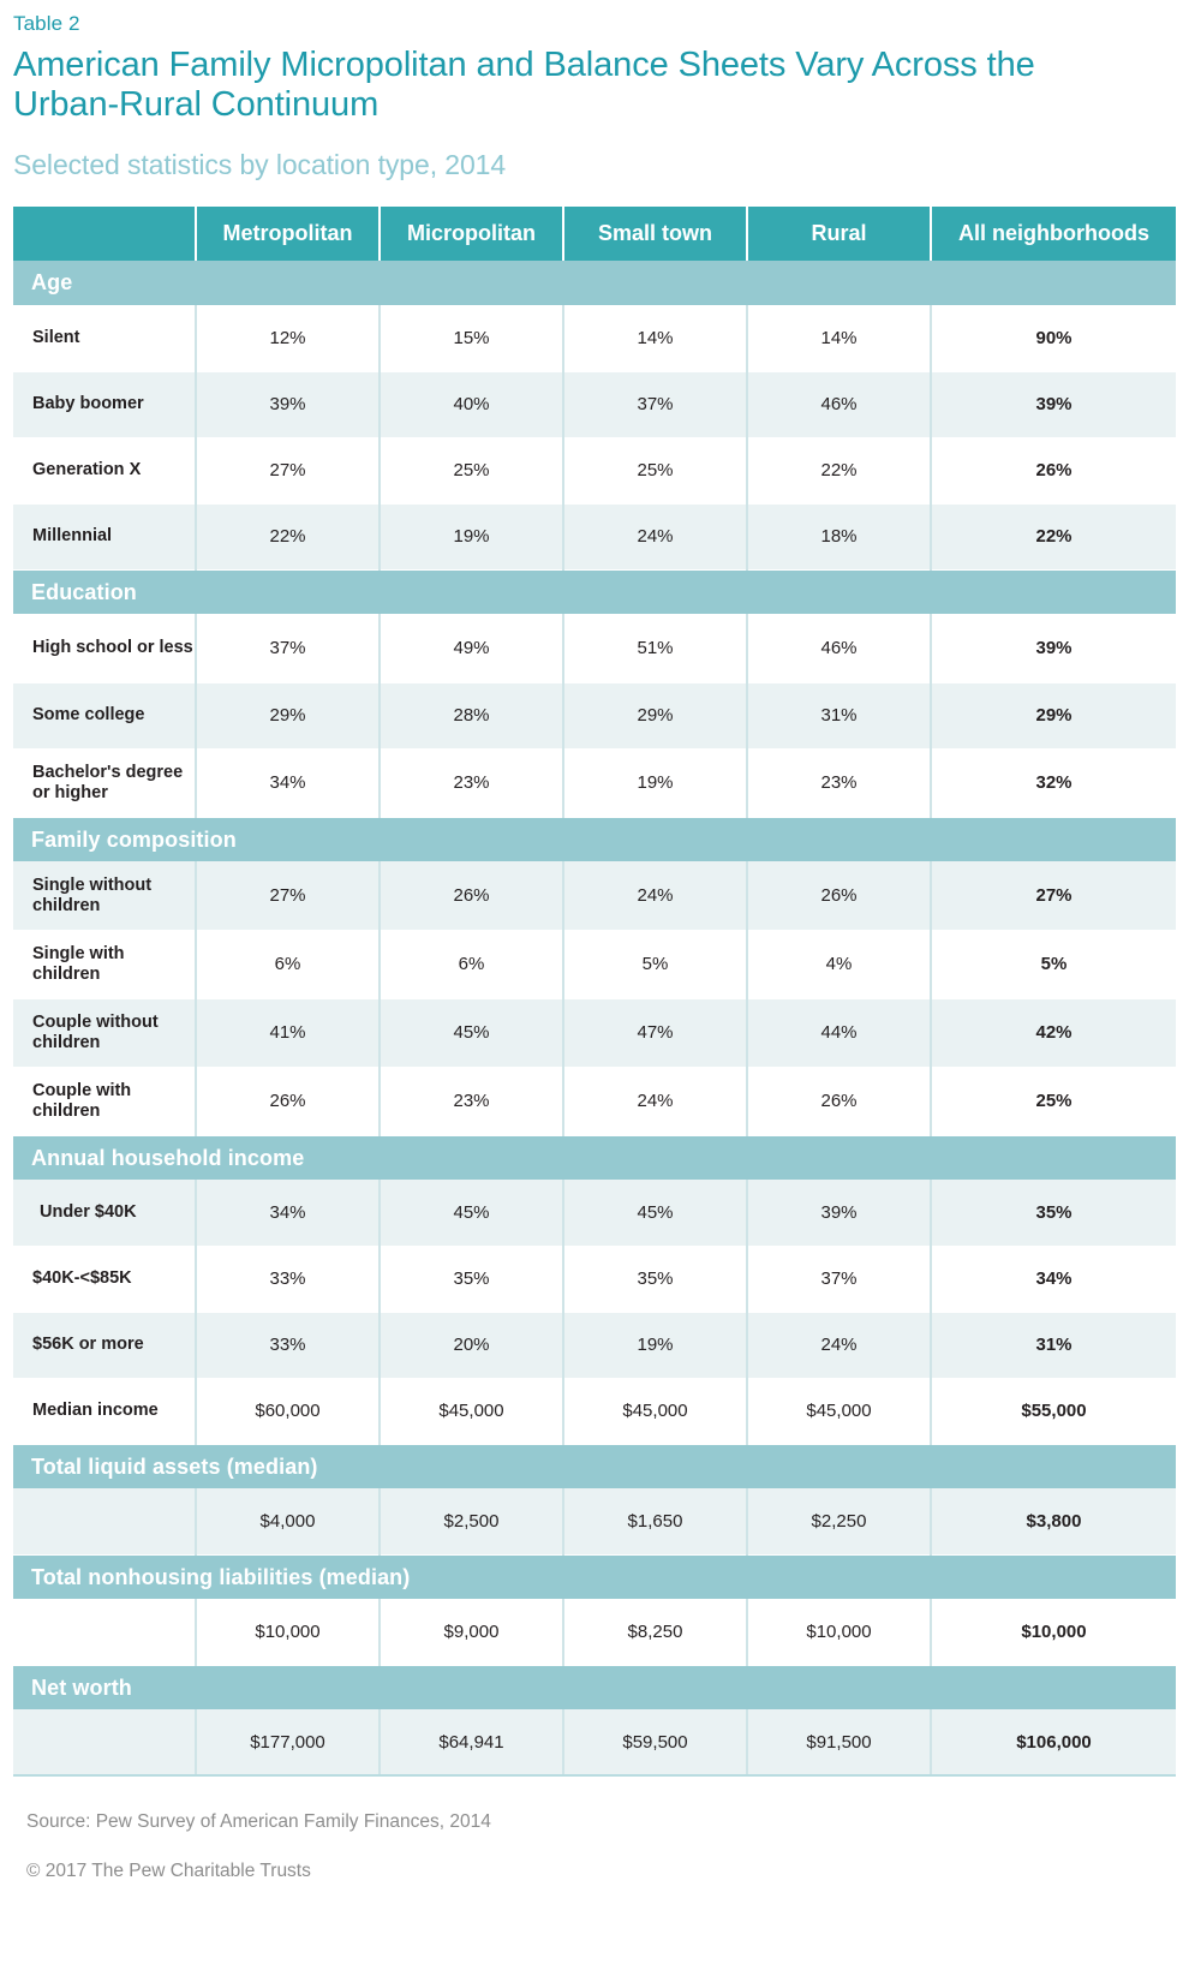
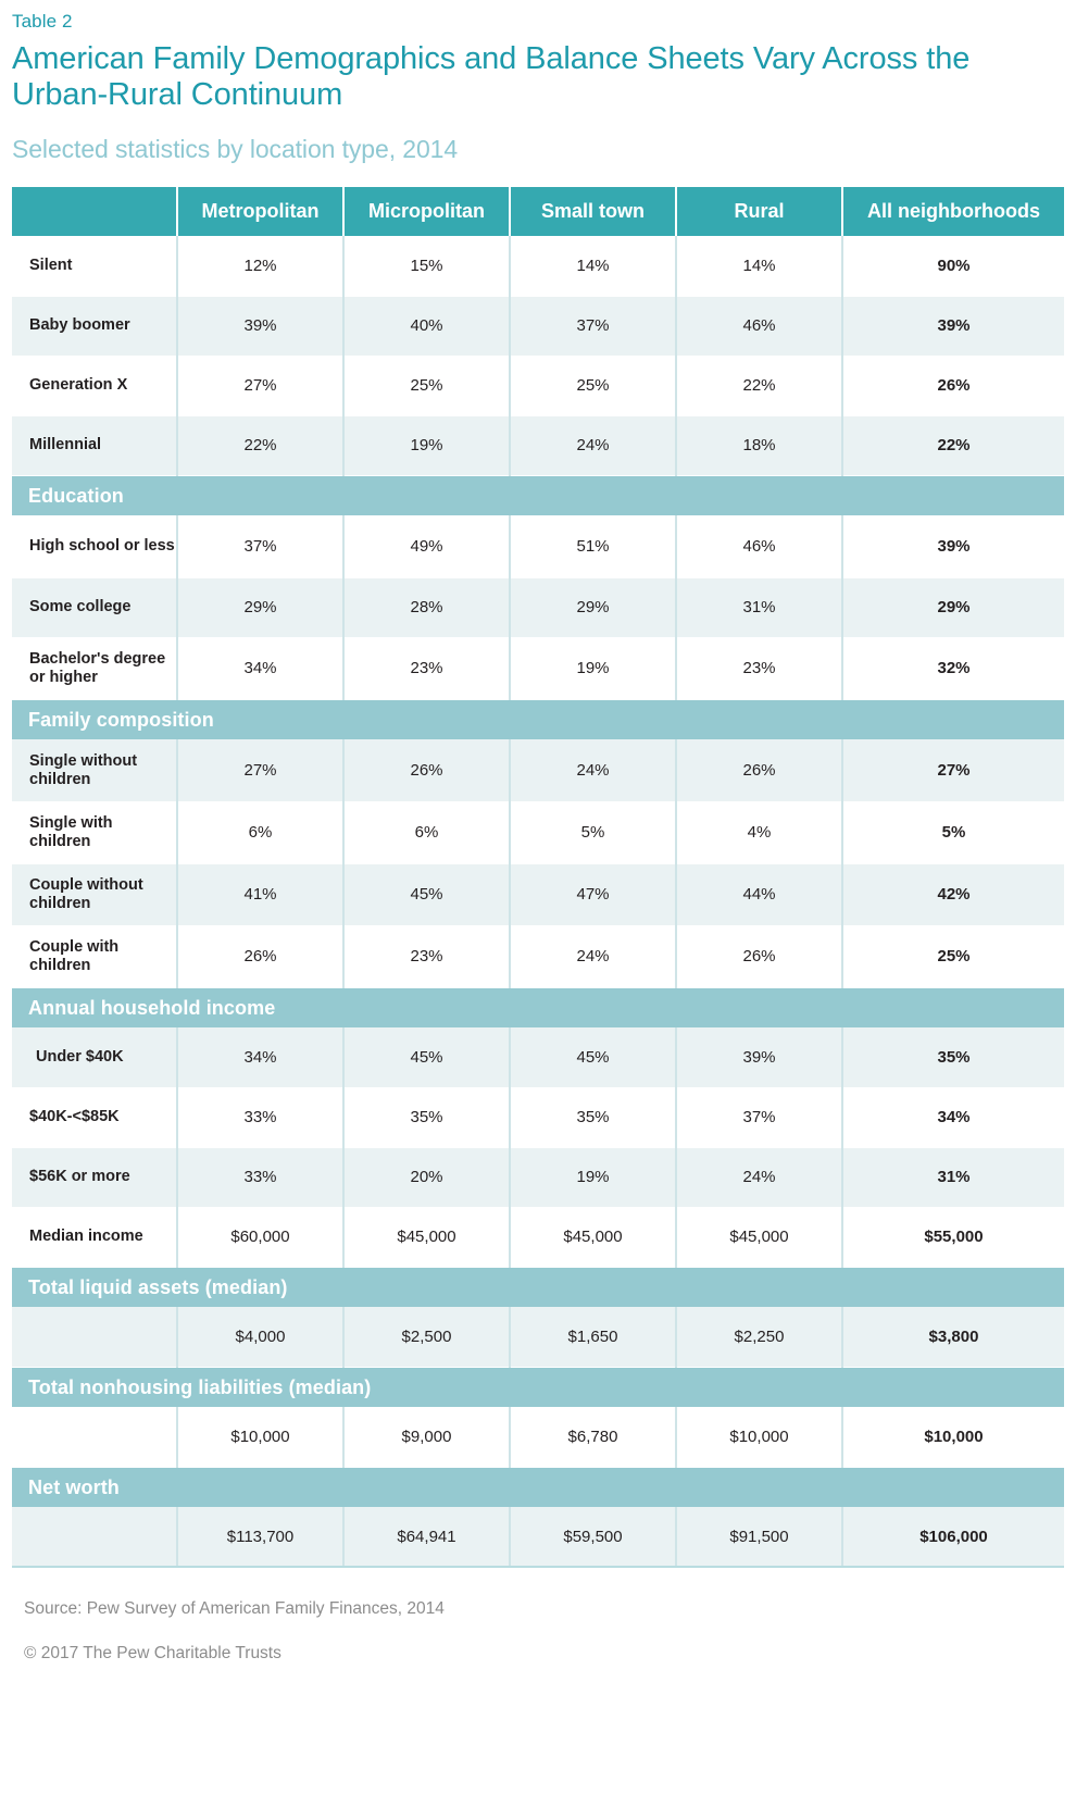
  Table 2
- American Family Micropolitan and Balance Sheets Vary Across the Urban-Rural Continuum
+ American Family Demographics and Balance Sheets Vary Across the Urban-Rural Continuum
  Selected statistics by location type, 2014
  	Metropolitan	Micropolitan	Small town	Rural	All neighborhoods
- Age
  Silent	12%	15%	14%	14%	90%
  Baby boomer	39%	40%	37%	46%	39%
  Generation X	27%	25%	25%	22%	26%
  Millennial	22%	19%	24%	18%	22%
  Education
  High school or less	37%	49%	51%	46%	39%
  Some college	29%	28%	29%	31%	29%
  Bachelor's degree or higher	34%	23%	19%	23%	32%
  Family composition
  Single without children	27%	26%	24%	26%	27%
  Single with children	6%	6%	5%	4%	5%
  Couple without children	41%	45%	47%	44%	42%
  Couple with children	26%	23%	24%	26%	25%
  Annual household income
  Under $40K	34%	45%	45%	39%	35%
  $40K-<$85K	33%	35%	35%	37%	34%
  $56K or more	33%	20%	19%	24%	31%
  Median income	$60,000	$45,000	$45,000	$45,000	$55,000
  Total liquid assets (median)
  	$4,000	$2,500	$1,650	$2,250	$3,800
  Total nonhousing liabilities (median)
- 	$10,000	$9,000	$8,250	$10,000	$10,000
+ 	$10,000	$9,000	$6,780	$10,000	$10,000
  Net worth
- 	$177,000	$64,941	$59,500	$91,500	$106,000
+ 	$113,700	$64,941	$59,500	$91,500	$106,000
  Source: Pew Survey of American Family Finances, 2014
  © 2017 The Pew Charitable Trusts
